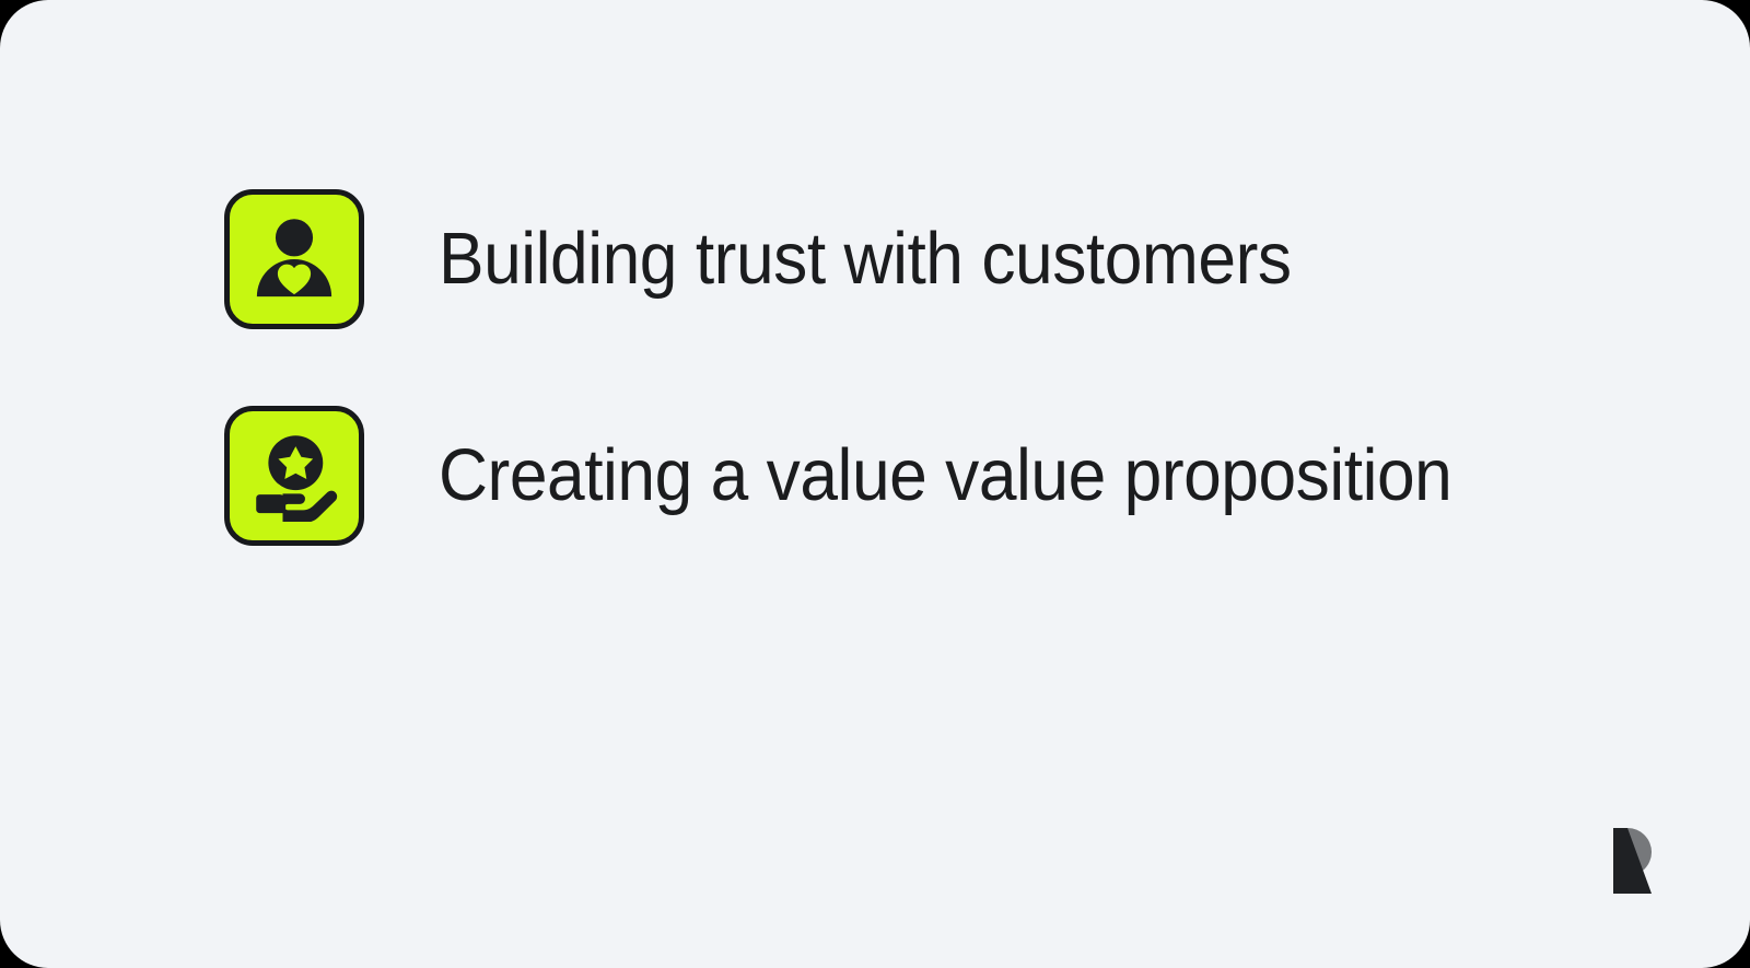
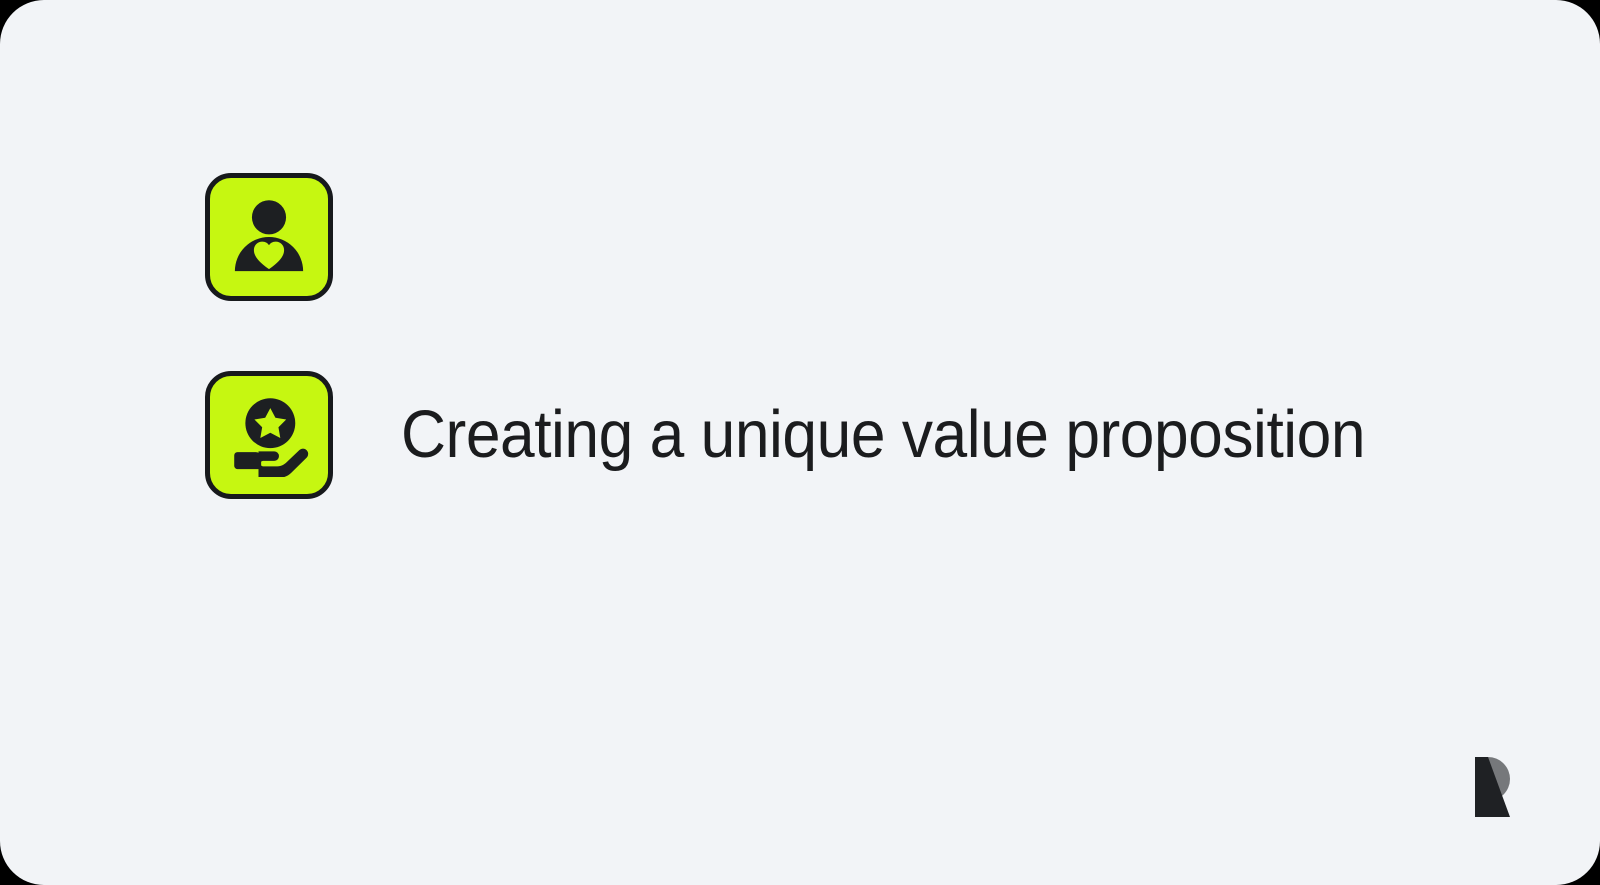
- Building trust with customers
- Creating a value value proposition
+ Creating a unique value proposition
